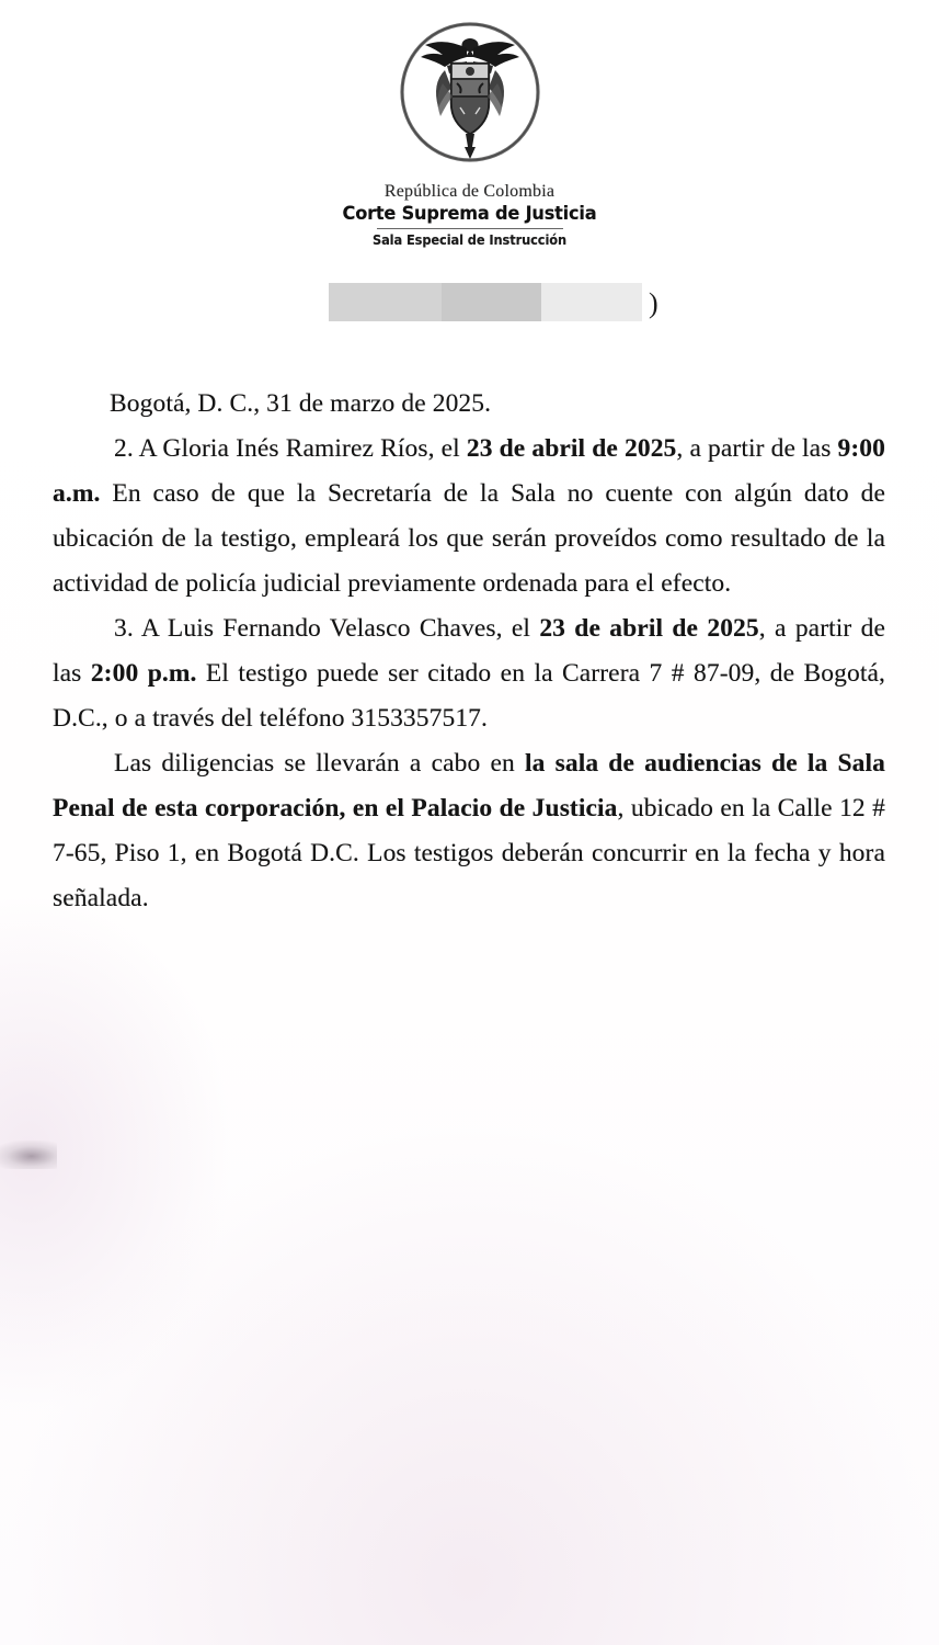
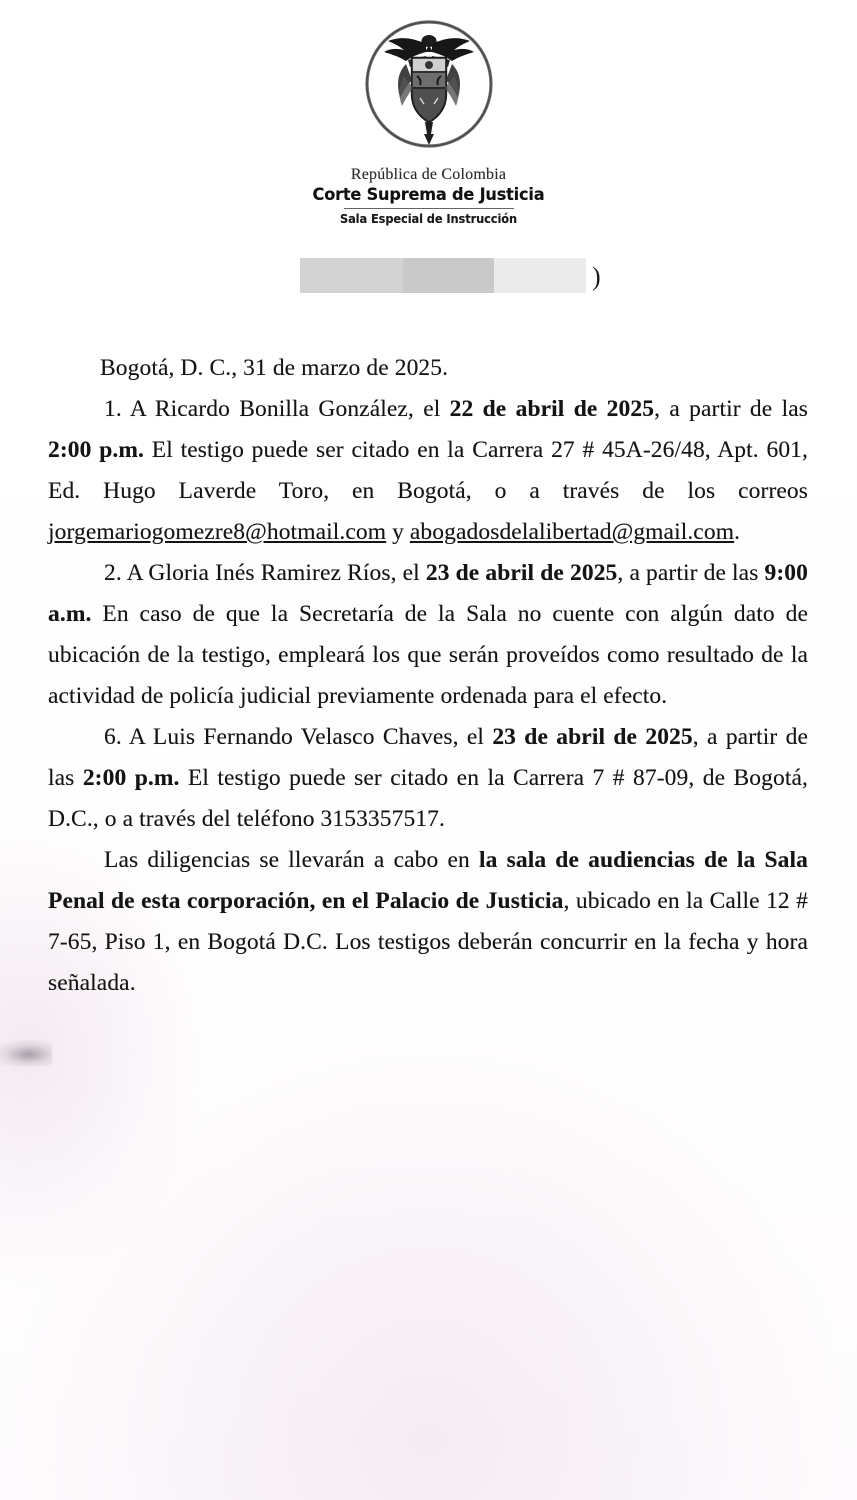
  República de Colombia
  Corte Suprema de Justicia
  Sala Especial de Instrucción
  )
  Bogotá, D. C., 31 de marzo de 2025.
+ 1. A Ricardo Bonilla González, el 22 de abril de 2025, a partir de las 2:00 p.m. El testigo puede ser citado en la Carrera 27 # 45A-26/48, Apt. 601, Ed. Hugo Laverde Toro, en Bogotá, o a través de los correos jorgemariogomezre8@hotmail.com y abogadosdelalibertad@gmail.com.
  2. A Gloria Inés Ramirez Ríos, el 23 de abril de 2025, a partir de las 9:00 a.m. En caso de que la Secretaría de la Sala no cuente con algún dato de ubicación de la testigo, empleará los que serán proveídos como resultado de la actividad de policía judicial previamente ordenada para el efecto.
- 3. A Luis Fernando Velasco Chaves, el 23 de abril de 2025, a partir de las 2:00 p.m. El testigo puede ser citado en la Carrera 7 # 87-09, de Bogotá, D.C., o a través del teléfono 3153357517.
+ 6. A Luis Fernando Velasco Chaves, el 23 de abril de 2025, a partir de las 2:00 p.m. El testigo puede ser citado en la Carrera 7 # 87-09, de Bogotá, D.C., o a través del teléfono 3153357517.
  Las diligencias se llevarán a cabo en la sala de audiencias de la Sala Penal de esta corporación, en el Palacio de Justicia, ubicado en la Calle 12 # 7-65, Piso 1, en Bogotá D.C. Los testigos deberán concurrir en la fecha y hora señalada.
